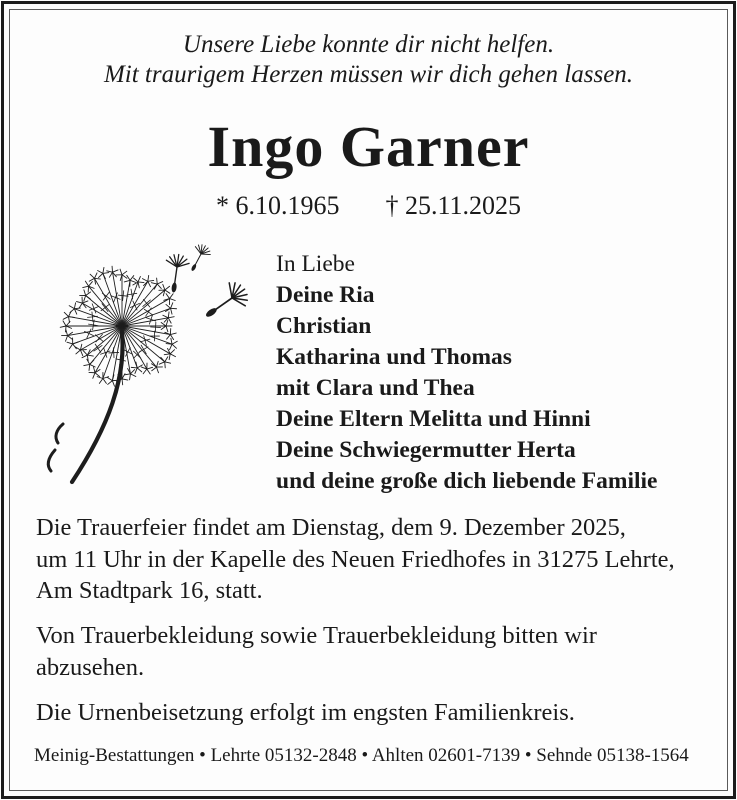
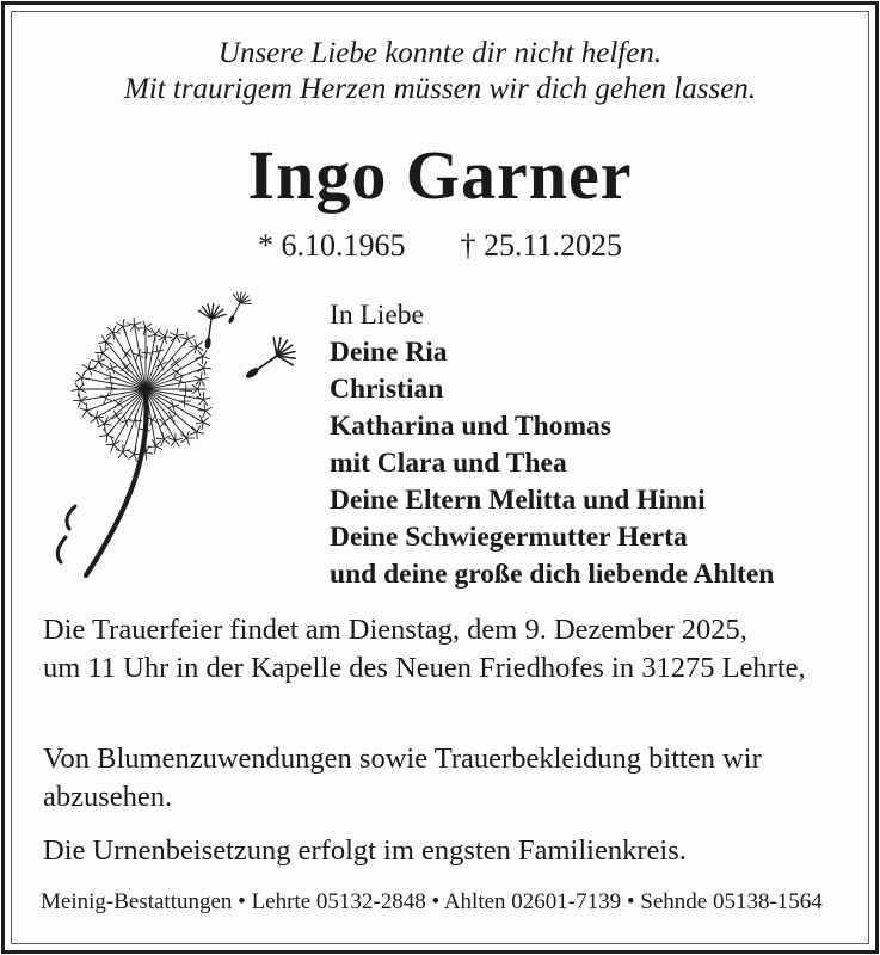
  Unsere Liebe konnte dir nicht helfen.
  Mit traurigem Herzen müssen wir dich gehen lassen.
  Ingo Garner
  * 6.10.1965
  † 25.11.2025
  In Liebe
  Deine Ria
  Christian
  Katharina und Thomas
  mit Clara und Thea
  Deine Eltern Melitta und Hinni
  Deine Schwiegermutter Herta
- und deine große dich liebende Familie
+ und deine große dich liebende Ahlten
  Die Trauerfeier findet am Dienstag, dem 9. Dezember 2025,
  um 11 Uhr in der Kapelle des Neuen Friedhofes in 31275 Lehrte,
- Am Stadtpark 16, statt.
- Von Trauerbekleidung sowie Trauerbekleidung bitten wir
+ Von Blumenzuwendungen sowie Trauerbekleidung bitten wir
  abzusehen.
  Die Urnenbeisetzung erfolgt im engsten Familienkreis.
  Meinig-Bestattungen • Lehrte 05132-2848 • Ahlten 02601-7139 • Sehnde 05138-1564
